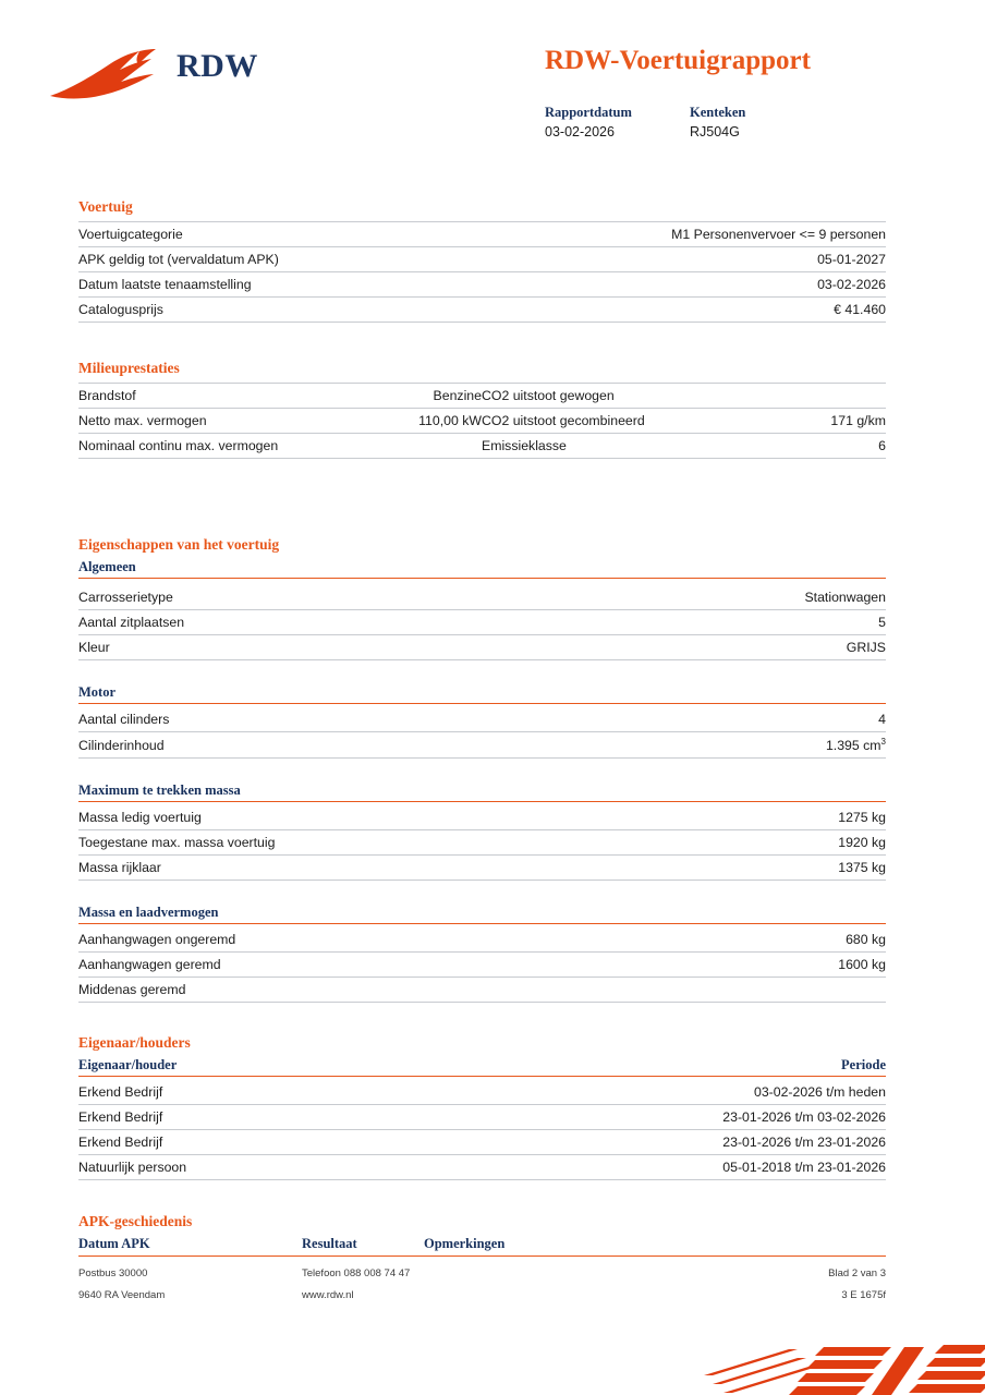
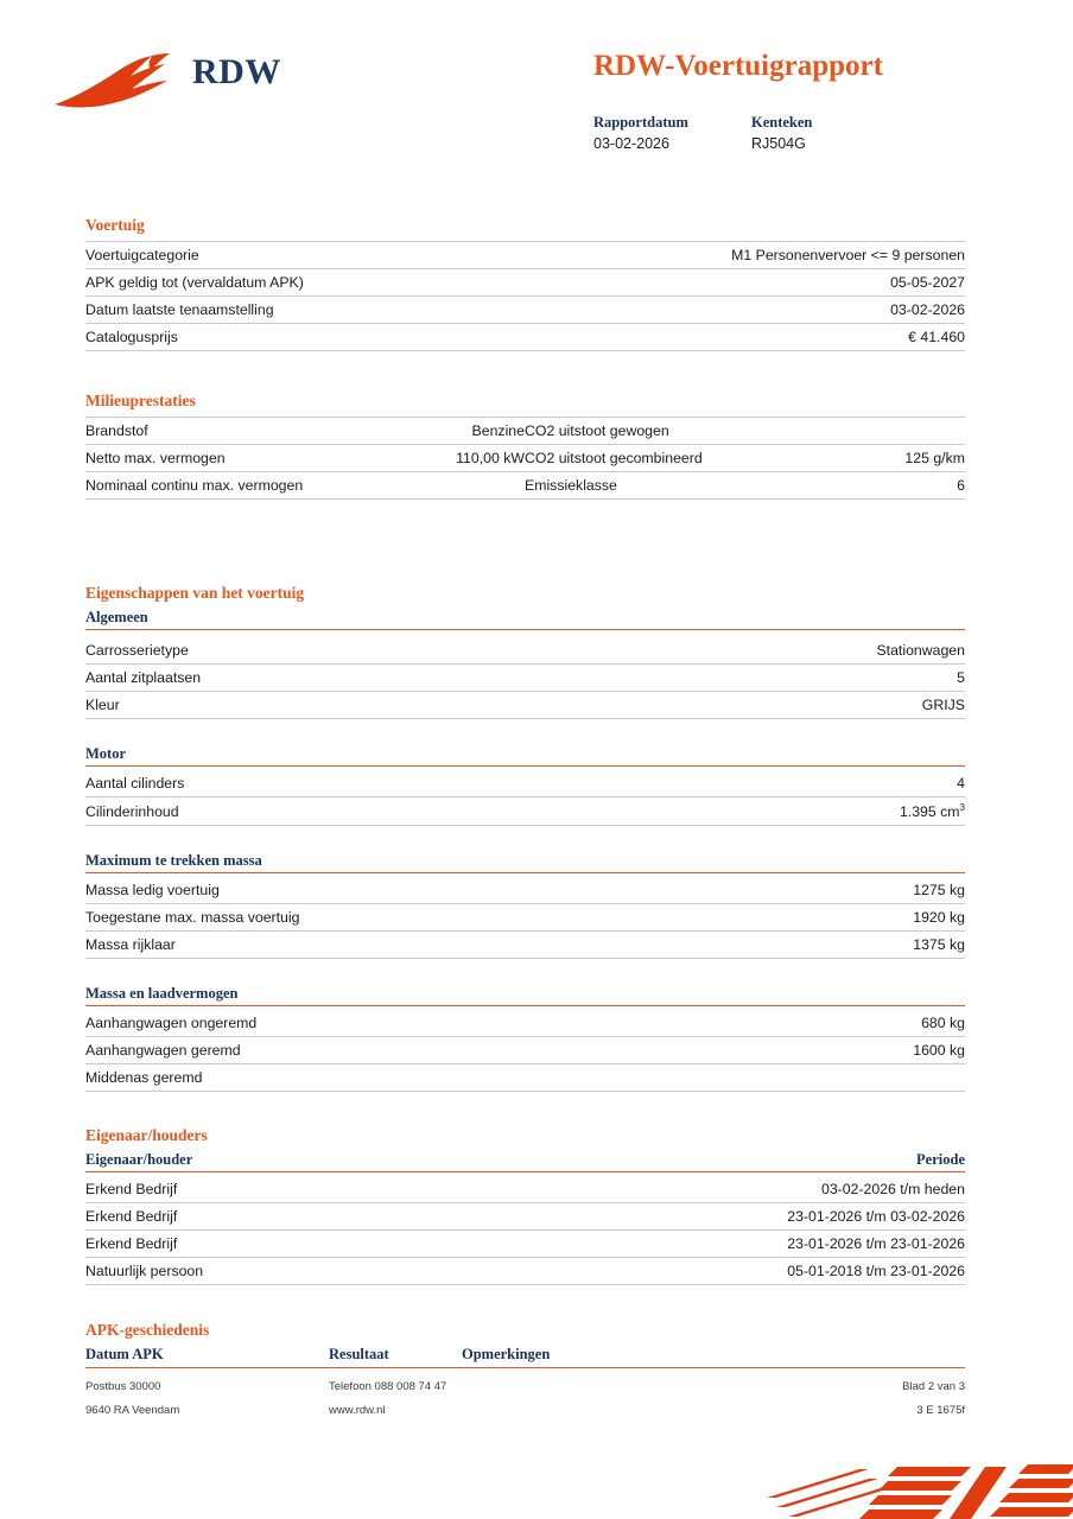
  RDW
  RDW-Voertuigrapport
  Rapportdatum
  03-02-2026
  Kenteken
  RJ504G
  Voertuig
  Voertuigcategorie	M1 Personenvervoer <= 9 personen
- APK geldig tot (vervaldatum APK)	05-01-2027
+ APK geldig tot (vervaldatum APK)	05-05-2027
  Datum laatste tenaamstelling	03-02-2026
  Catalogusprijs	€ 41.460
  Milieuprestaties
  Brandstof	Benzine	CO2 uitstoot gewogen
- Netto max. vermogen	110,00 kW	CO2 uitstoot gecombineerd	171 g/km
+ Netto max. vermogen	110,00 kW	CO2 uitstoot gecombineerd	125 g/km
  Nominaal continu max. vermogen		Emissieklasse	6
  Eigenschappen van het voertuig
  Algemeen
  Carrosserietype	Stationwagen
  Aantal zitplaatsen	5
  Kleur	GRIJS
  Motor
  Aantal cilinders	4
  Cilinderinhoud	1.395 cm3
  Maximum te trekken massa
  Massa ledig voertuig	1275 kg
  Toegestane max. massa voertuig	1920 kg
  Massa rijklaar	1375 kg
  Massa en laadvermogen
  Aanhangwagen ongeremd	680 kg
  Aanhangwagen geremd	1600 kg
  Middenas geremd
  Eigenaar/houders
  Eigenaar/houder
  Periode
  Erkend Bedrijf	03-02-2026 t/m heden
  Erkend Bedrijf	23-01-2026 t/m 03-02-2026
  Erkend Bedrijf	23-01-2026 t/m 23-01-2026
  Natuurlijk persoon	05-01-2018 t/m 23-01-2026
  APK-geschiedenis
  Datum APK
  Resultaat
  Opmerkingen
  Postbus 30000
  Telefoon 088 008 74 47
  Blad 2 van 3
  9640 RA Veendam
  www.rdw.nl
  3 E 1675f
